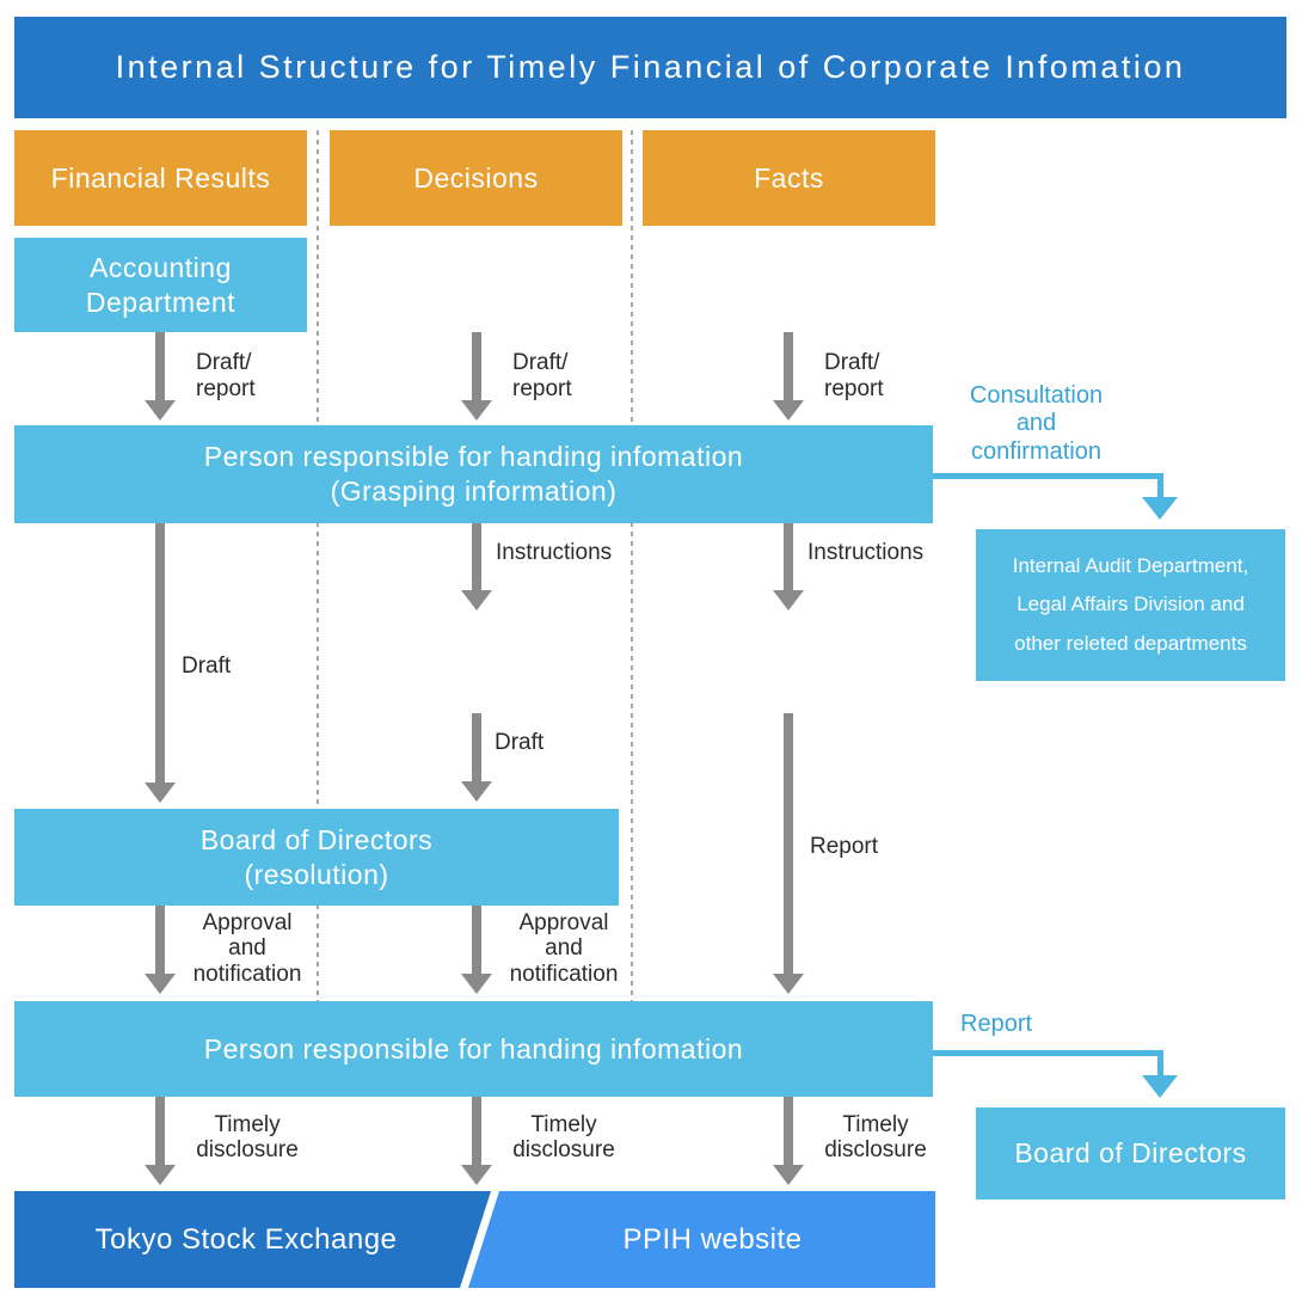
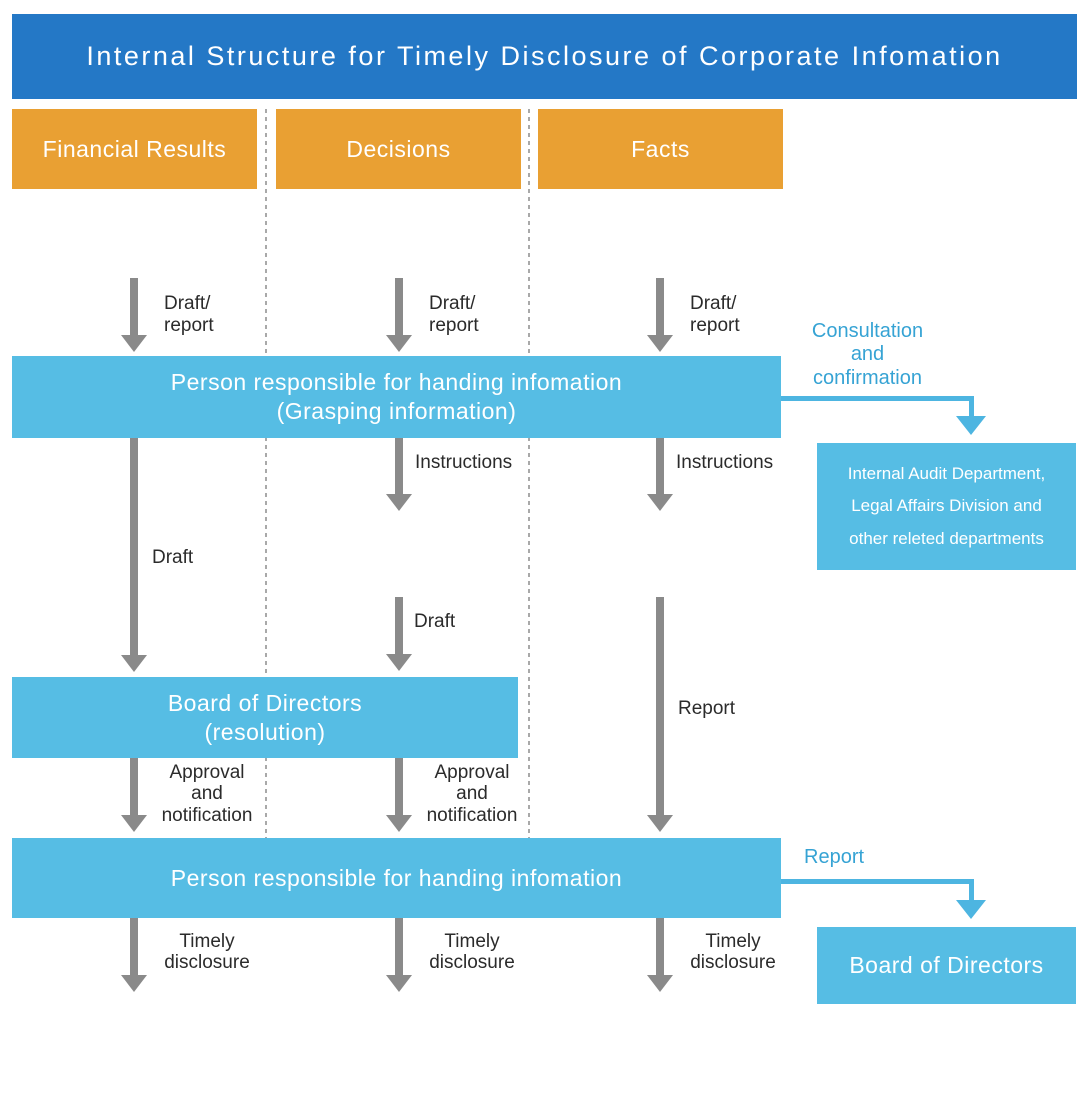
- Internal Structure for Timely Financial of Corporate Infomation
+ Internal Structure for Timely Disclosure of Corporate Infomation
  Financial Results
  Decisions
  Facts
- Accounting
- Department
  Draft/
  report
  Draft/
  report
  Draft/
  report
  Person responsible for handing infomation
  (Grasping information)
  Consultation
  and
  confirmation
  Internal Audit Department,
  Legal Affairs Division and
  other releted departments
  Instructions
  Instructions
  Draft
  Draft
  Report
  Board of Directors
  (resolution)
  Approval
  and
  notification
  Approval
  and
  notification
  Person responsible for handing infomation
  Report
  Board of Directors
  Timely
  disclosure
  Timely
  disclosure
  Timely
  disclosure
- Tokyo Stock Exchange
- PPIH website
